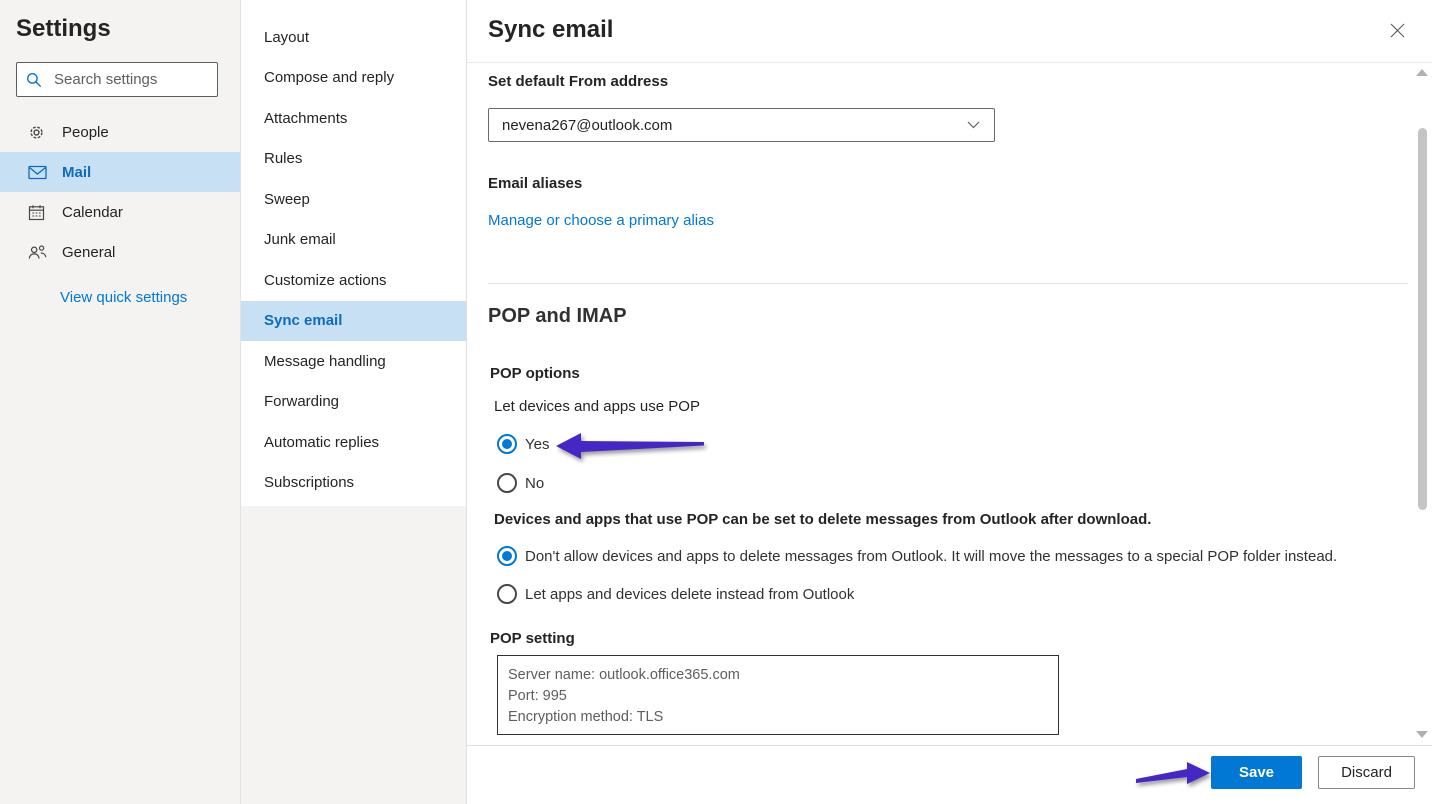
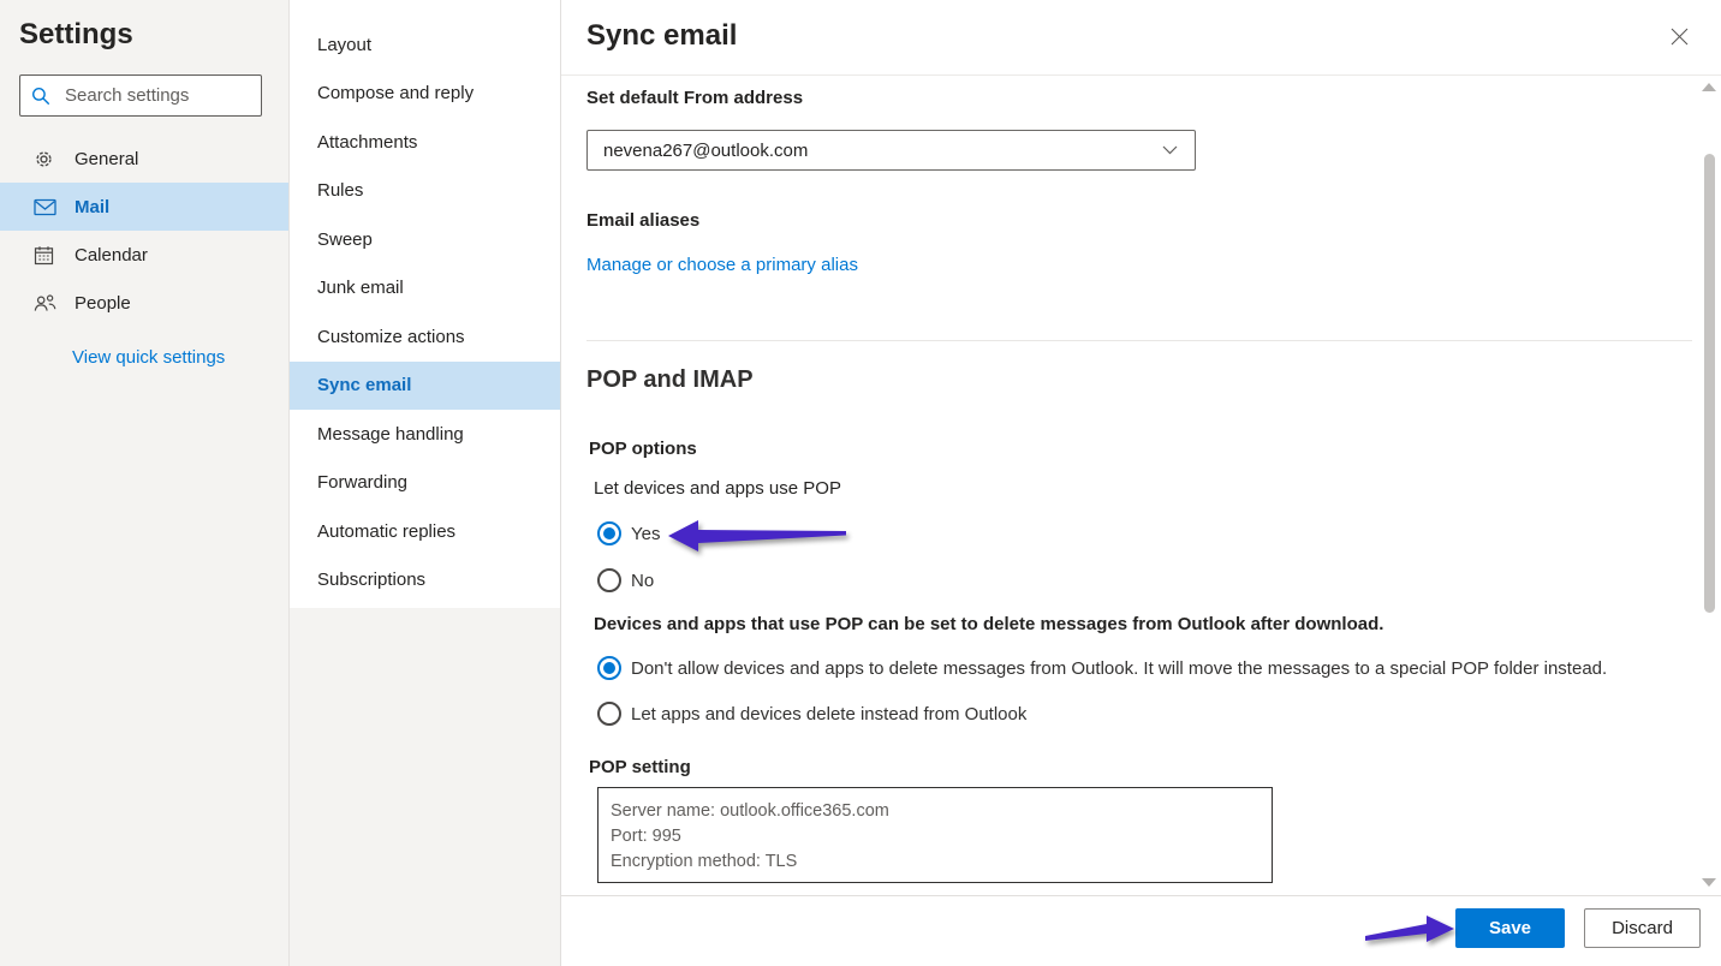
  Settings
  Search settings
- People
+ General
  Mail
  Calendar
- General
+ People
  View quick settings
  Layout
  Compose and reply
  Attachments
  Rules
  Sweep
  Junk email
  Customize actions
  Sync email
  Message handling
  Forwarding
  Automatic replies
  Subscriptions
  Sync email
  Set default From address
  nevena267@outlook.com
  Email aliases
  Manage or choose a primary alias
  POP and IMAP
  POP options
  Let devices and apps use POP
  Yes
  No
  Devices and apps that use POP can be set to delete messages from Outlook after download.
  Don't allow devices and apps to delete messages from Outlook. It will move the messages to a special POP folder instead.
  Let apps and devices delete instead from Outlook
  POP setting
  Server name: outlook.office365.com
  Port: 995
  Encryption method: TLS
  Save
  Discard
